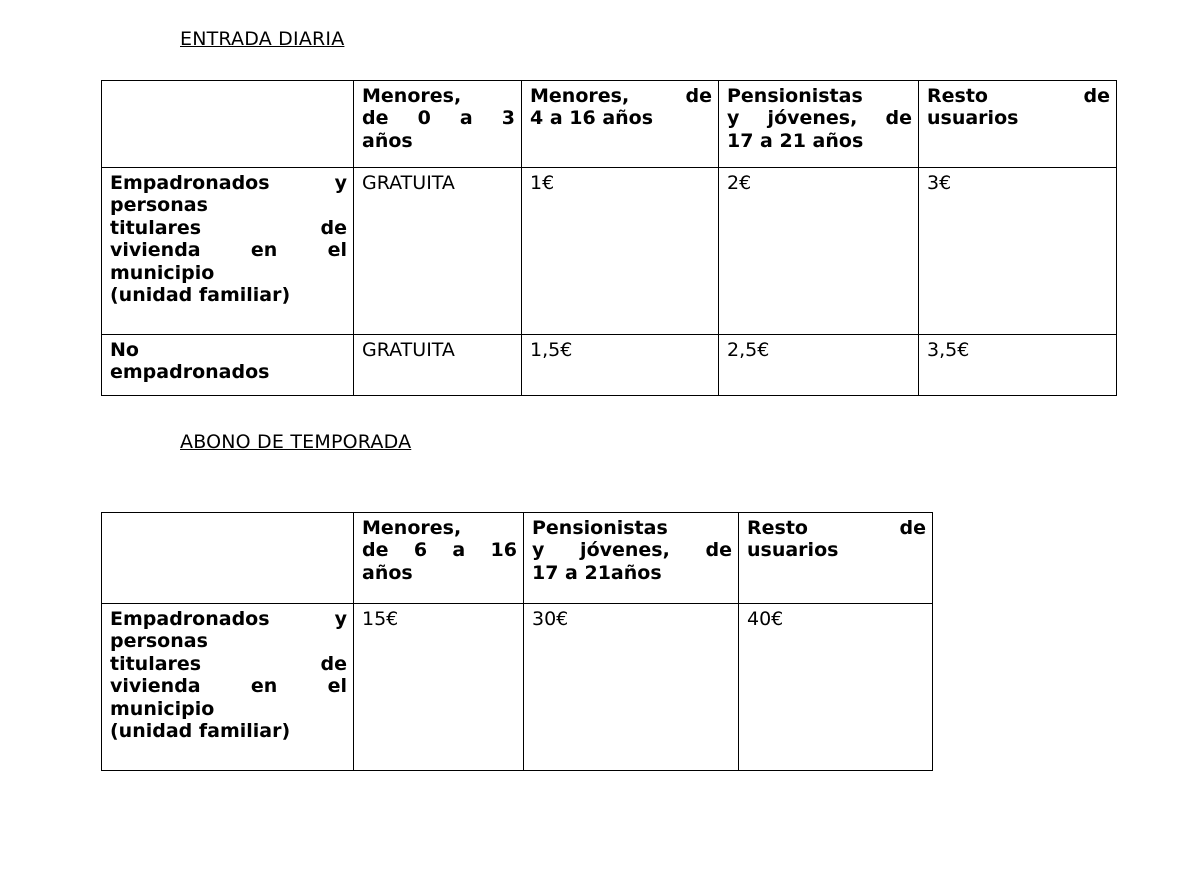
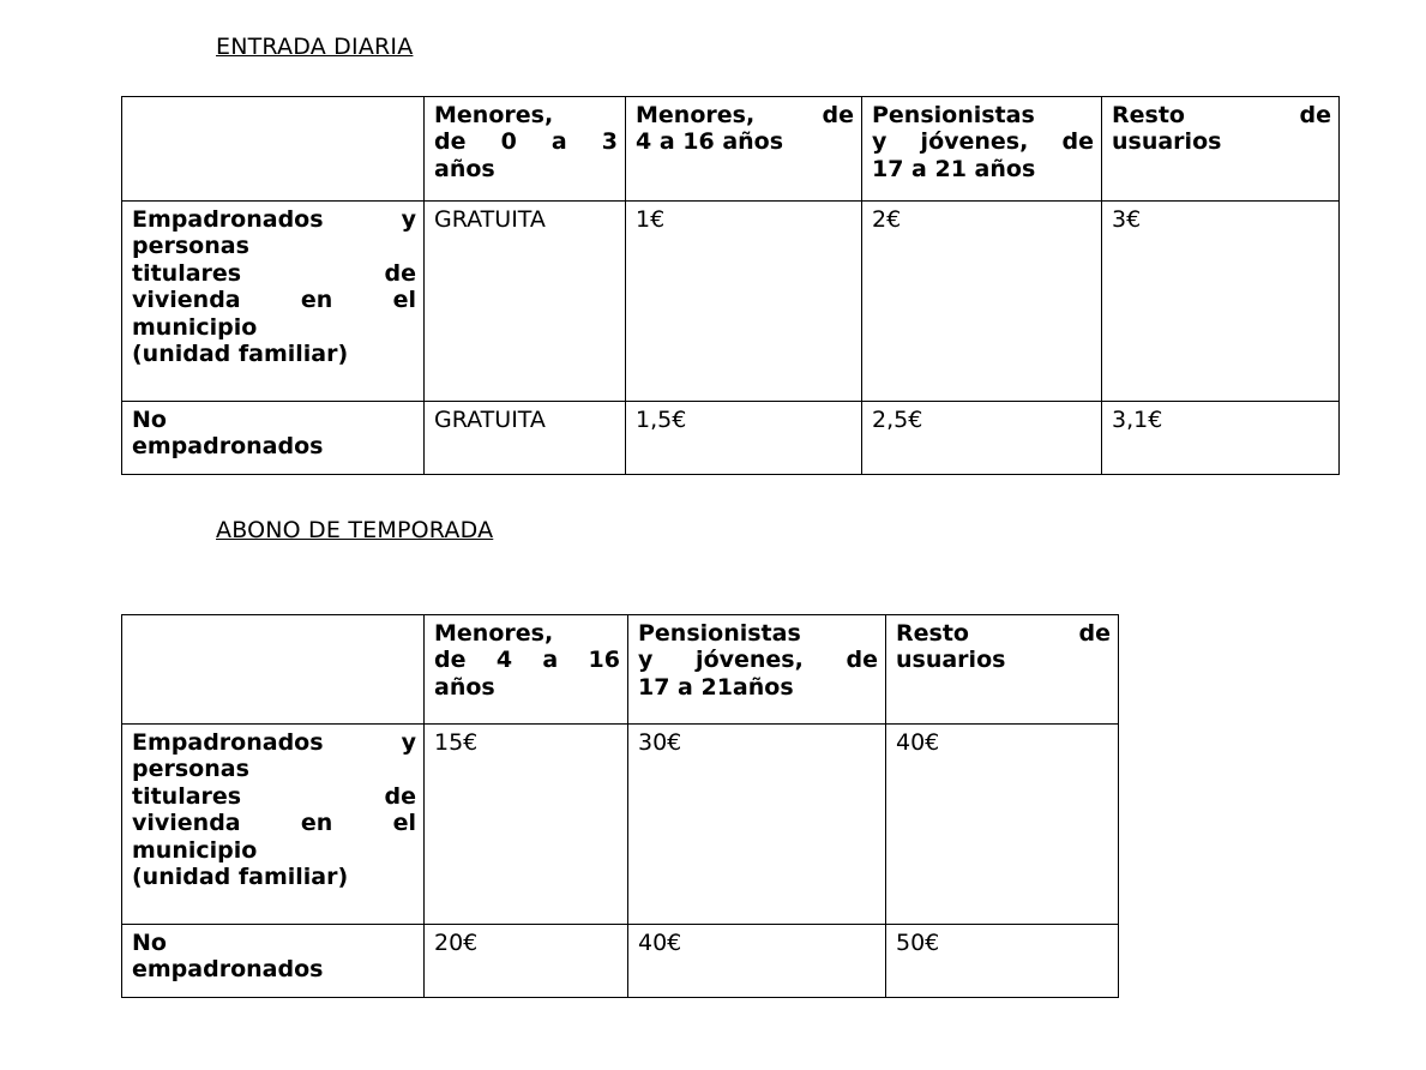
  ENTRADA DIARIA
  	Menores, de 0 a 3 años	Menores, de 4 a 16 años	Pensionistas y jóvenes, de 17 a 21 años	Resto de usuarios
  Empadronados y personas titulares de vivienda en el municipio (unidad familiar)	GRATUITA	1€	2€	3€
- No empadronados	GRATUITA	1,5€	2,5€	3,5€
+ No empadronados	GRATUITA	1,5€	2,5€	3,1€
  ABONO DE TEMPORADA
- 	Menores, de 6 a 16 años	Pensionistas y jóvenes, de 17 a 21años	Resto de usuarios
+ 	Menores, de 4 a 16 años	Pensionistas y jóvenes, de 17 a 21años	Resto de usuarios
  Empadronados y personas titulares de vivienda en el municipio (unidad familiar)	15€	30€	40€
+ No empadronados	20€	40€	50€
